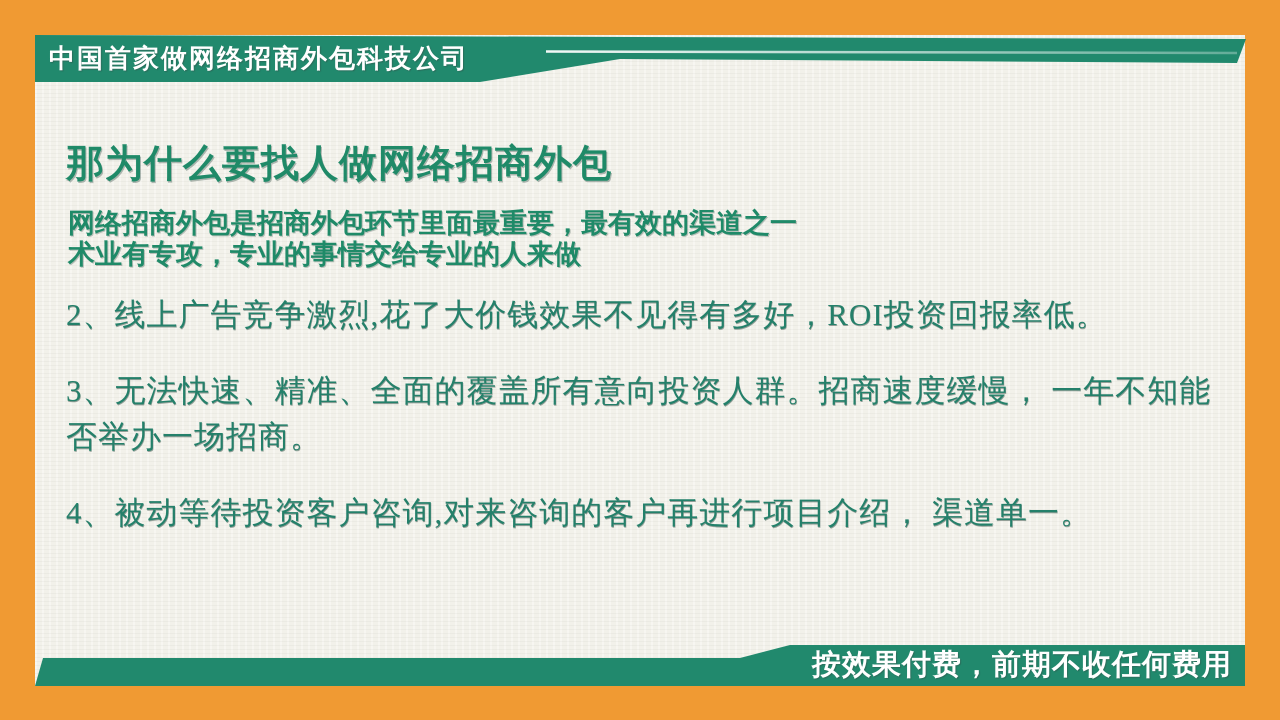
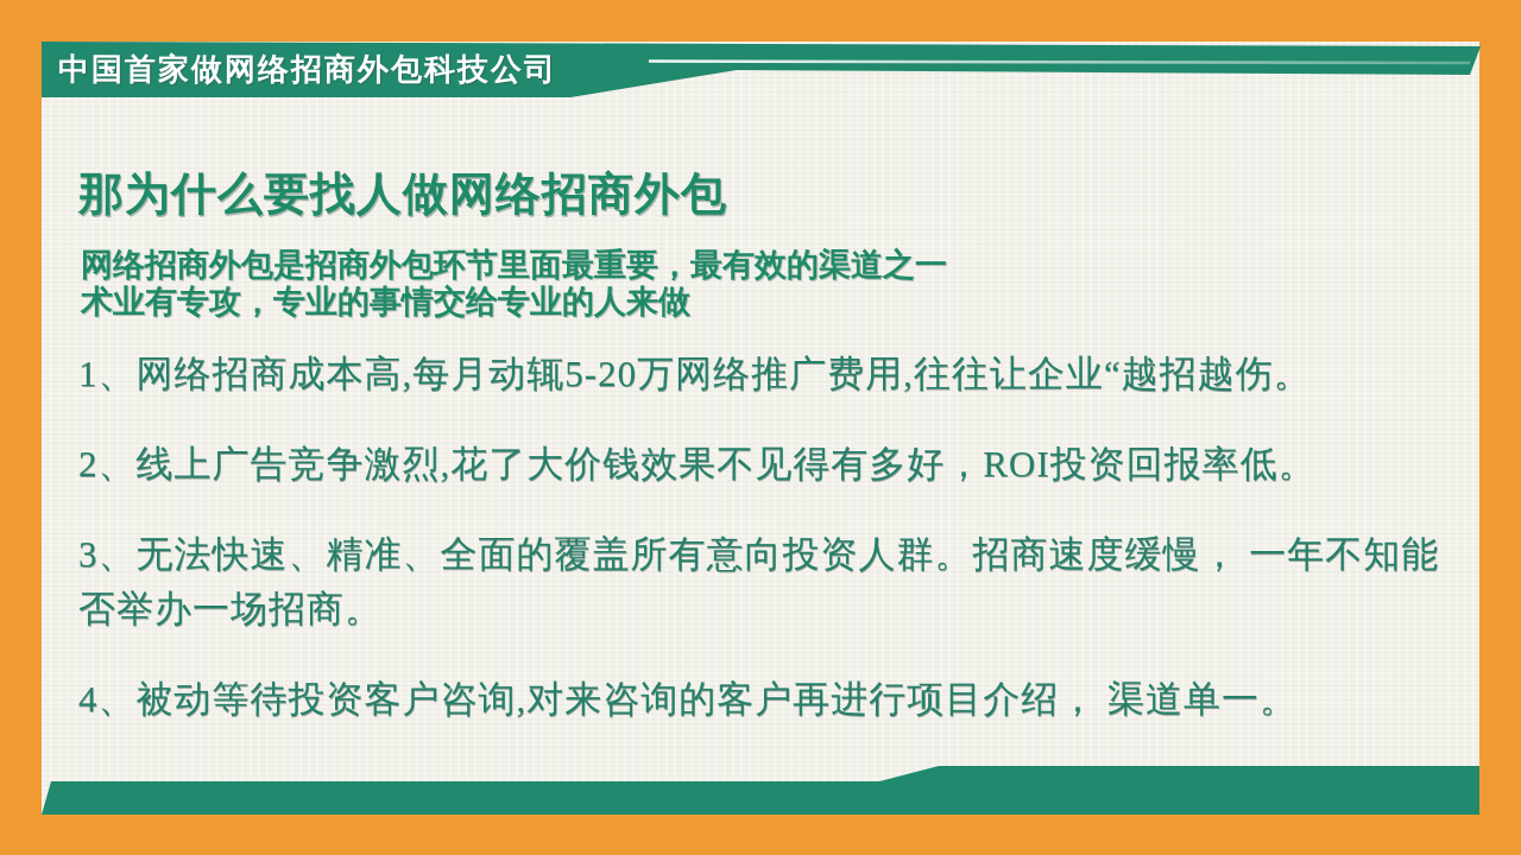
  中国首家做网络招商外包科技公司
  那为什么要找人做网络招商外包
  网络招商外包是招商外包环节里面最重要，最有效的渠道之一
  术业有专攻，专业的事情交给专业的人来做
+ 1、网络招商成本高,每月动辄5-20万网络推广费用,往往让企业“越招越伤。
  2、线上广告竞争激烈,花了大价钱效果不见得有多好，ROI投资回报率低。
  3、无法快速、精准、全面的覆盖所有意向投资人群。招商速度缓慢， 一年不知能否举办一场招商。
  4、被动等待投资客户咨询,对来咨询的客户再进行项目介绍， 渠道单一。
- 按效果付费，前期不收任何费用
